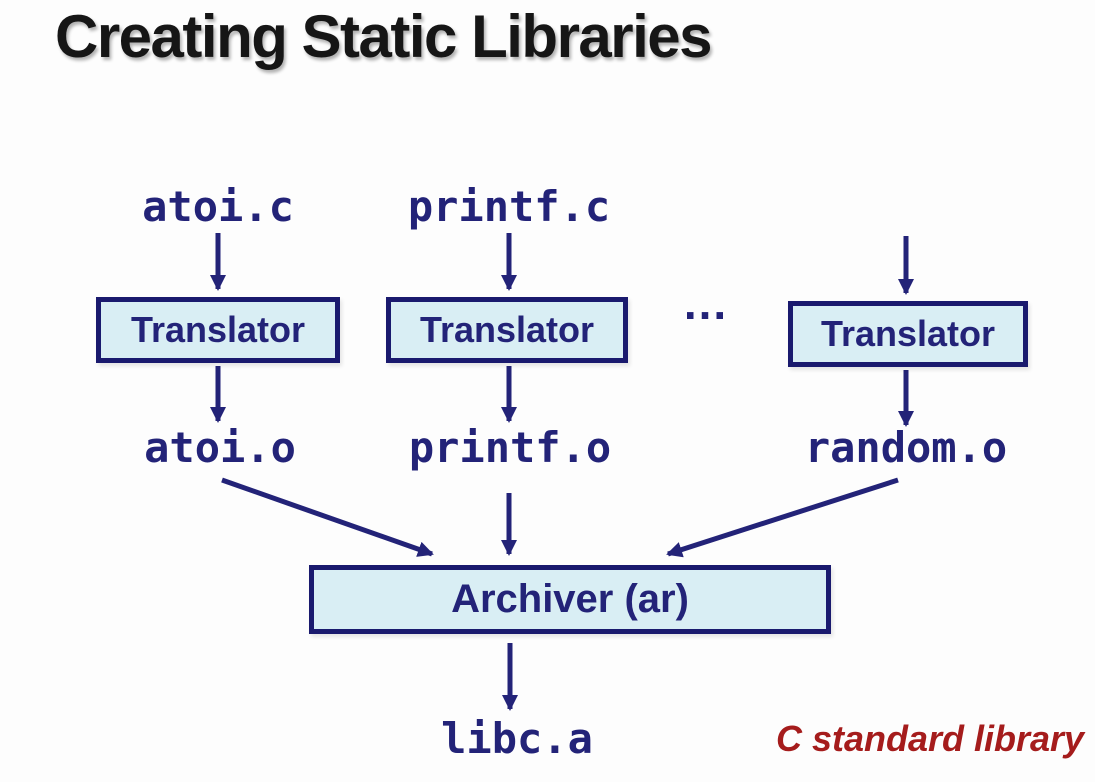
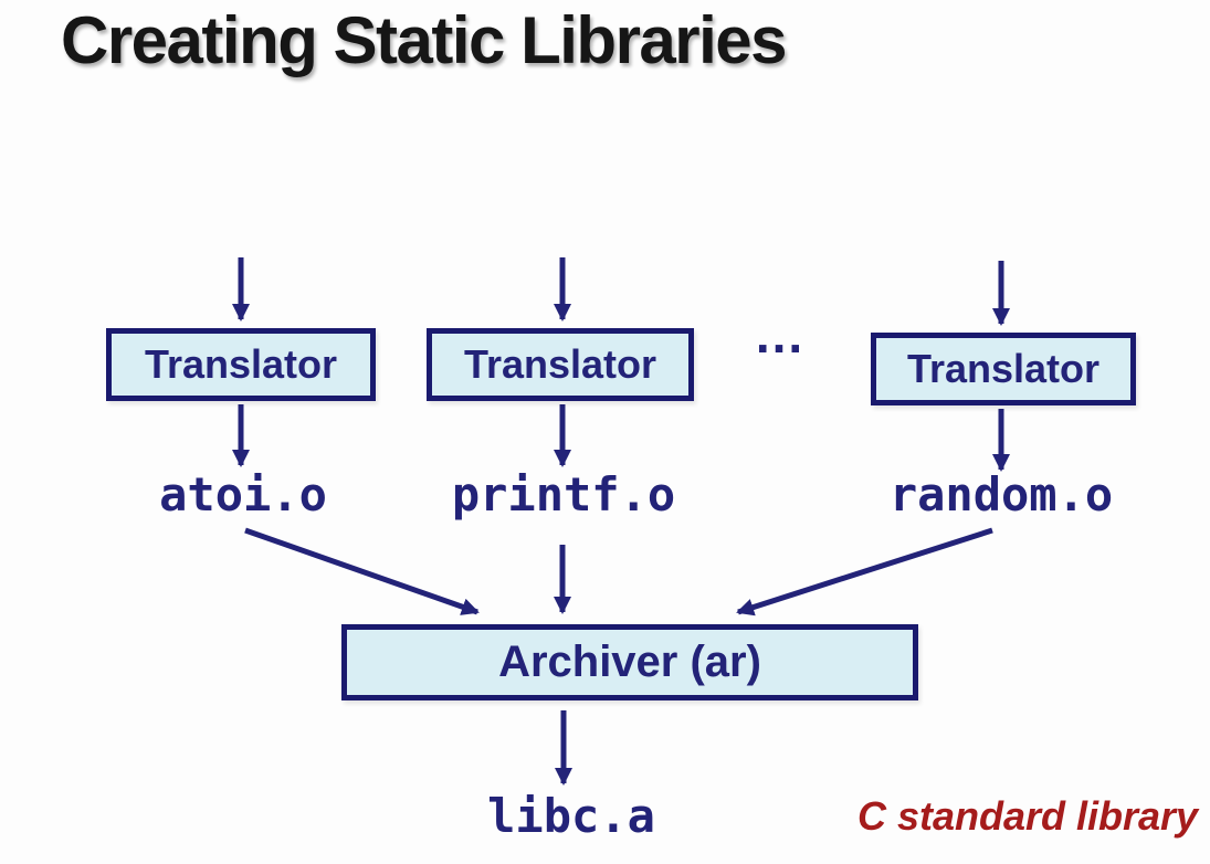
  Creating Static Libraries
- atoi.c
- printf.c
  Translator
  Translator
  ...
  Translator
  atoi.o
  printf.o
  random.o
  Archiver (ar)
  libc.a
  C standard library
